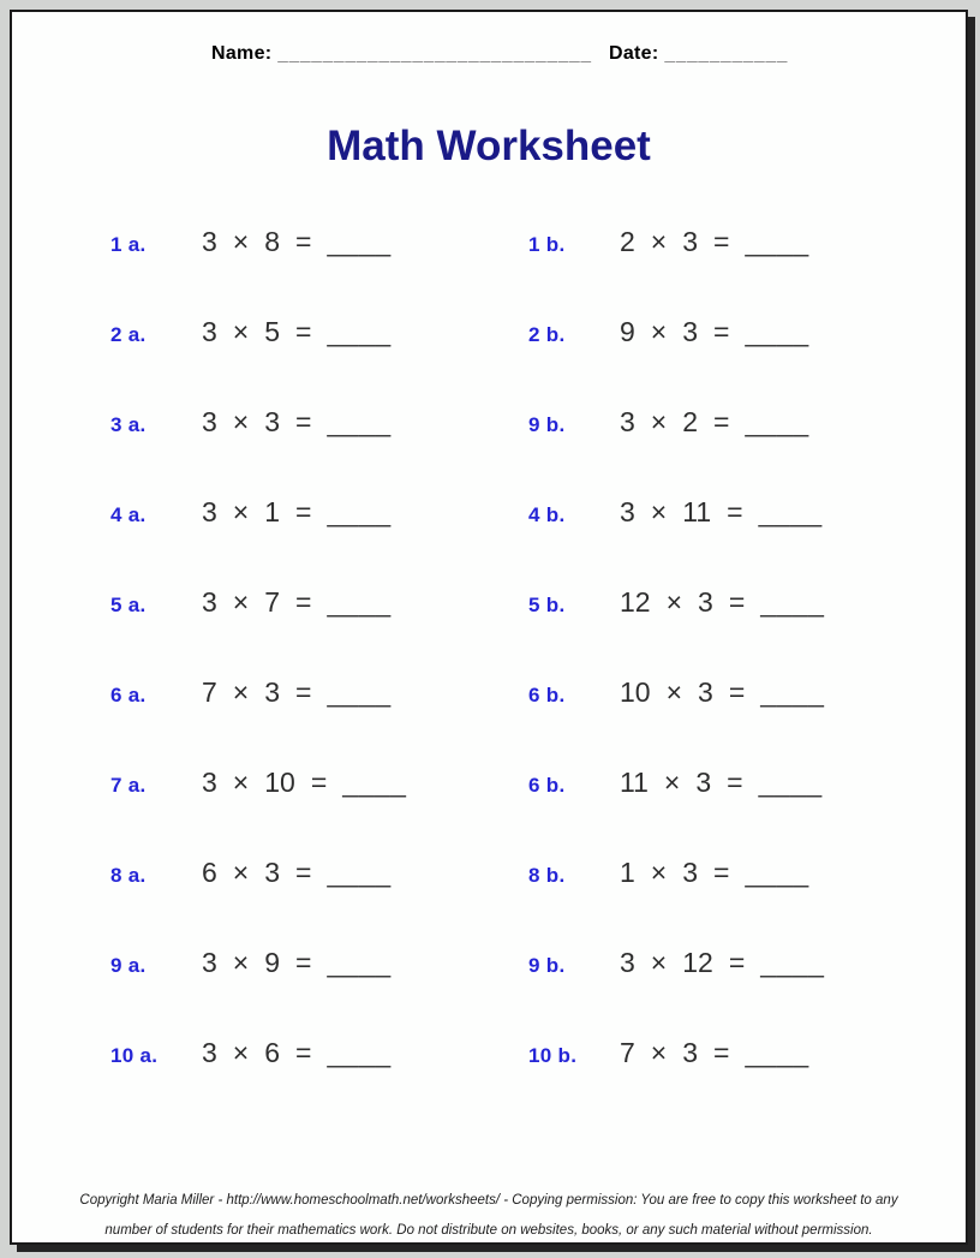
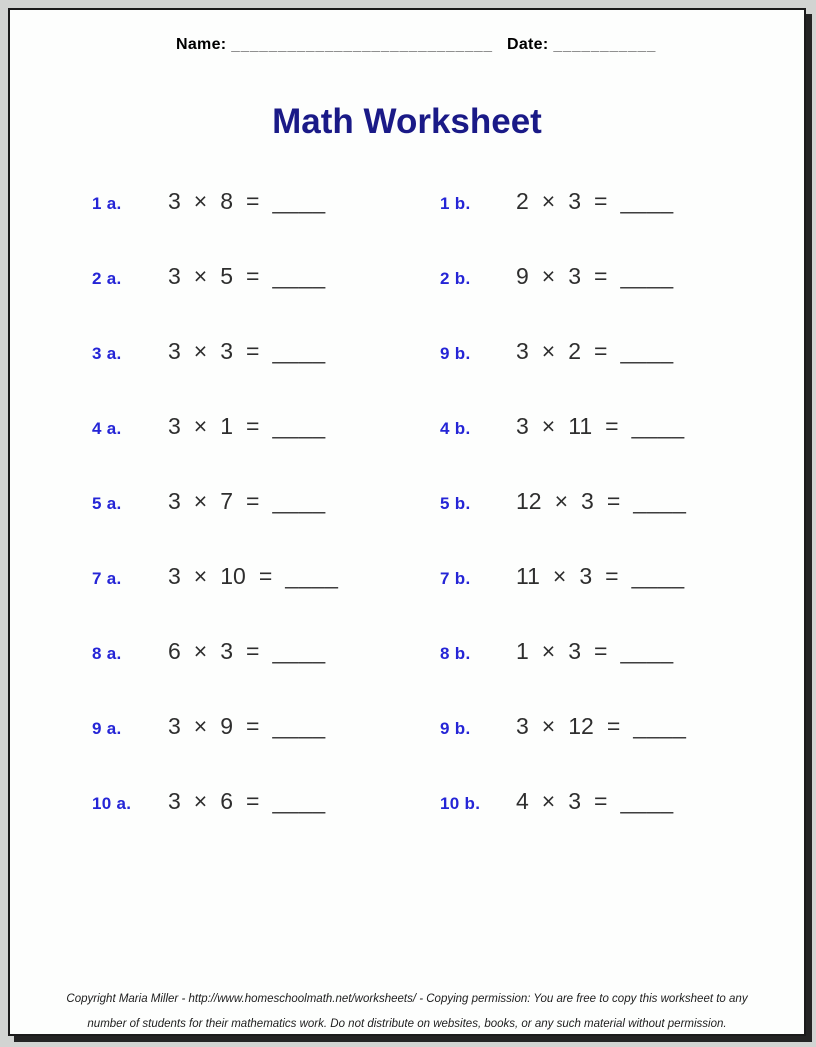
  Name: ____________________________ Date: ___________
  Math Worksheet
  1 a. 3 × 8 = ____
  1 b. 2 × 3 = ____
  2 a. 3 × 5 = ____
  2 b. 9 × 3 = ____
  3 a. 3 × 3 = ____
  9 b. 3 × 2 = ____
  4 a. 3 × 1 = ____
  4 b. 3 × 11 = ____
  5 a. 3 × 7 = ____
  5 b. 12 × 3 = ____
- 6 a. 7 × 3 = ____
- 6 b. 10 × 3 = ____
  7 a. 3 × 10 = ____
- 6 b. 11 × 3 = ____
+ 7 b. 11 × 3 = ____
  8 a. 6 × 3 = ____
  8 b. 1 × 3 = ____
  9 a. 3 × 9 = ____
  9 b. 3 × 12 = ____
  10 a. 3 × 6 = ____
- 10 b. 7 × 3 = ____
+ 10 b. 4 × 3 = ____
  Copyright Maria Miller - http://www.homeschoolmath.net/worksheets/ - Copying permission: You are free to copy this worksheet to any
  number of students for their mathematics work. Do not distribute on websites, books, or any such material without permission.
